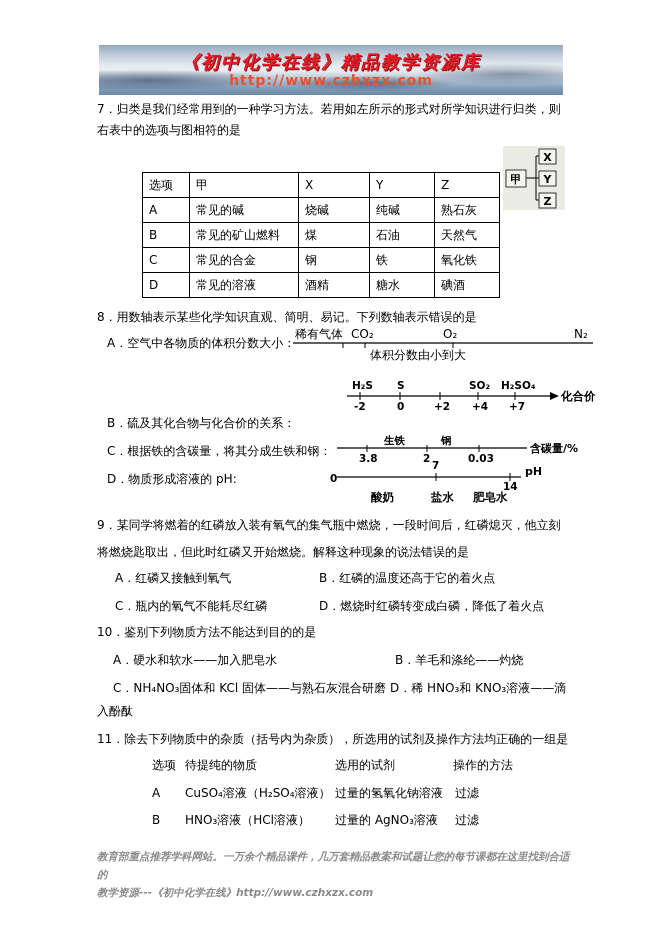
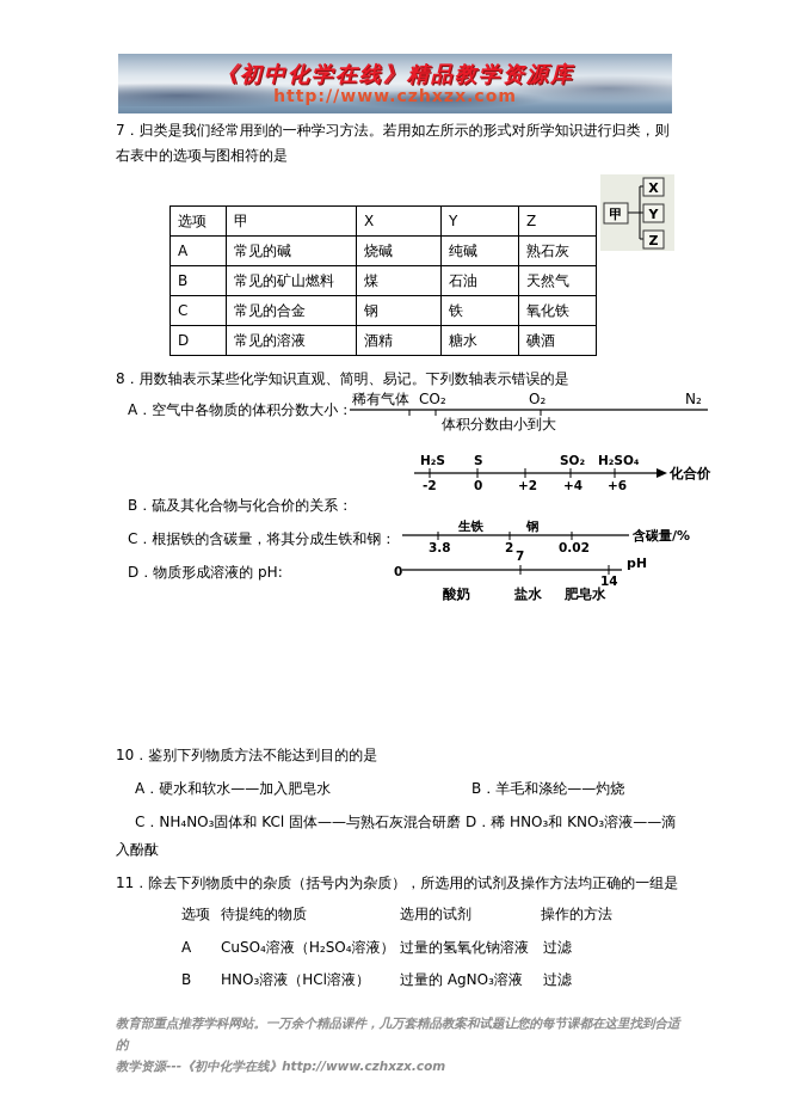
  《初中化学在线》精品教学资源库
  http://www.czhxzx.com
  7．归类是我们经常用到的一种学习方法。若用如左所示的形式对所学知识进行归类，则右表中的选项与图相符的是
  甲
  X
  Y
  Z
  选项	甲	X	Y	Z
  A	常见的碱	烧碱	纯碱	熟石灰
  B	常见的矿山燃料	煤	石油	天然气
  C	常见的合金	钢	铁	氧化铁
  D	常见的溶液	酒精	糖水	碘酒
  8．用数轴表示某些化学知识直观、简明、易记。下列数轴表示错误的是
  A．空气中各物质的体积分数大小：
  B．硫及其化合物与化合价的关系：
  C．根据铁的含碳量，将其分成生铁和钢：
  D．物质形成溶液的 pH:
  稀有气体
  CO₂
  O₂
  N₂
  体积分数由小到大
  H₂S
  S
  SO₂
  H₂SO₄
  -2
  0
  +2
  +4
- +7
+ +6
  化合价
  生铁
  钢
  3.8
  2
- 0.03
+ 0.02
  含碳量/%
  0
  7
  14
  pH
  酸奶
  盐水
  肥皂水
- 9．某同学将燃着的红磷放入装有氧气的集气瓶中燃烧，一段时间后，红磷熄灭，他立刻将燃烧匙取出，但此时红磷又开始燃烧。解释这种现象的说法错误的是
- A．红磷又接触到氧气
- B．红磷的温度还高于它的着火点
- C．瓶内的氧气不能耗尽红磷
- D．燃烧时红磷转变成白磷，降低了着火点
  10．鉴别下列物质方法不能达到目的的是
  A．硬水和软水——加入肥皂水
  B．羊毛和涤纶——灼烧
  C．NH₄NO₃固体和 KCl 固体——与熟石灰混合研磨
  D．稀 HNO₃和 KNO₃溶液——滴
  入酚酞
  11．除去下列物质中的杂质（括号内为杂质），所选用的试剂及操作方法均正确的一组是
  选项
  待提纯的物质
  选用的试剂
  操作的方法
  A
  CuSO₄溶液（H₂SO₄溶液）
  过量的氢氧化钠溶液
  过滤
  B
  HNO₃溶液（HCl溶液）
  过量的 AgNO₃溶液
  过滤
  教育部重点推荐学科网站。一万余个精品课件，几万套精品教案和试题让您的每节课都在这里找到合适的
  教学资源---《初中化学在线》http://www.czhxzx.com
